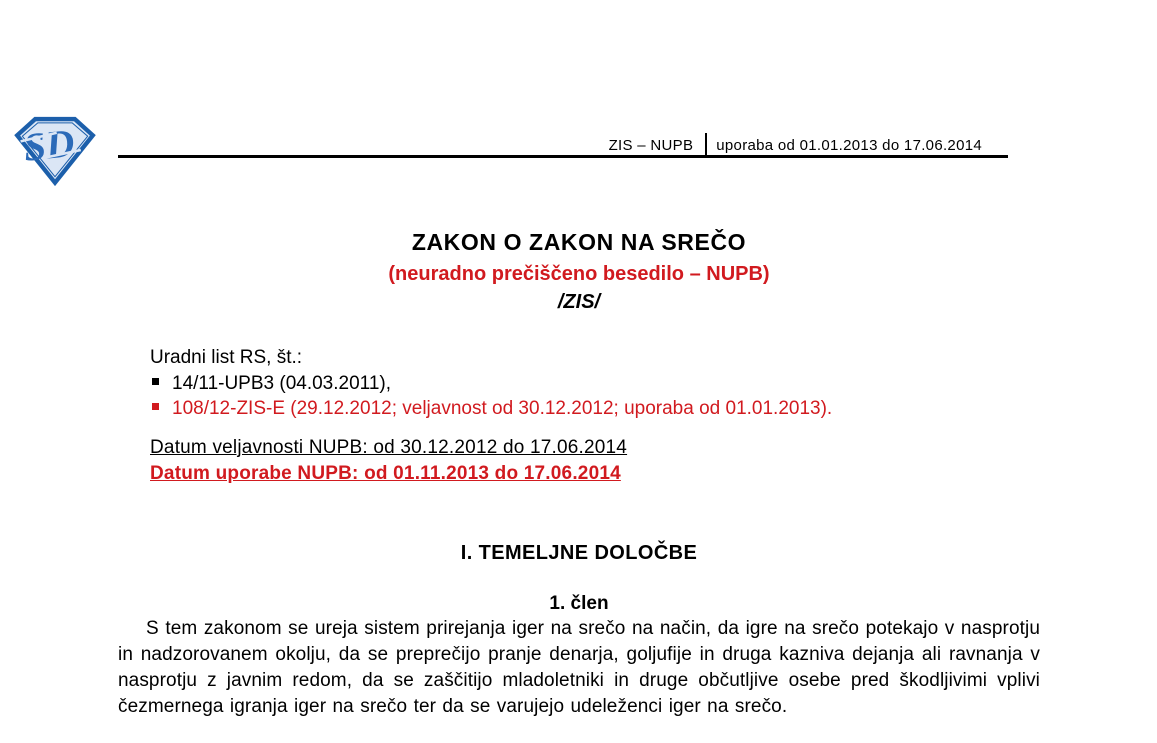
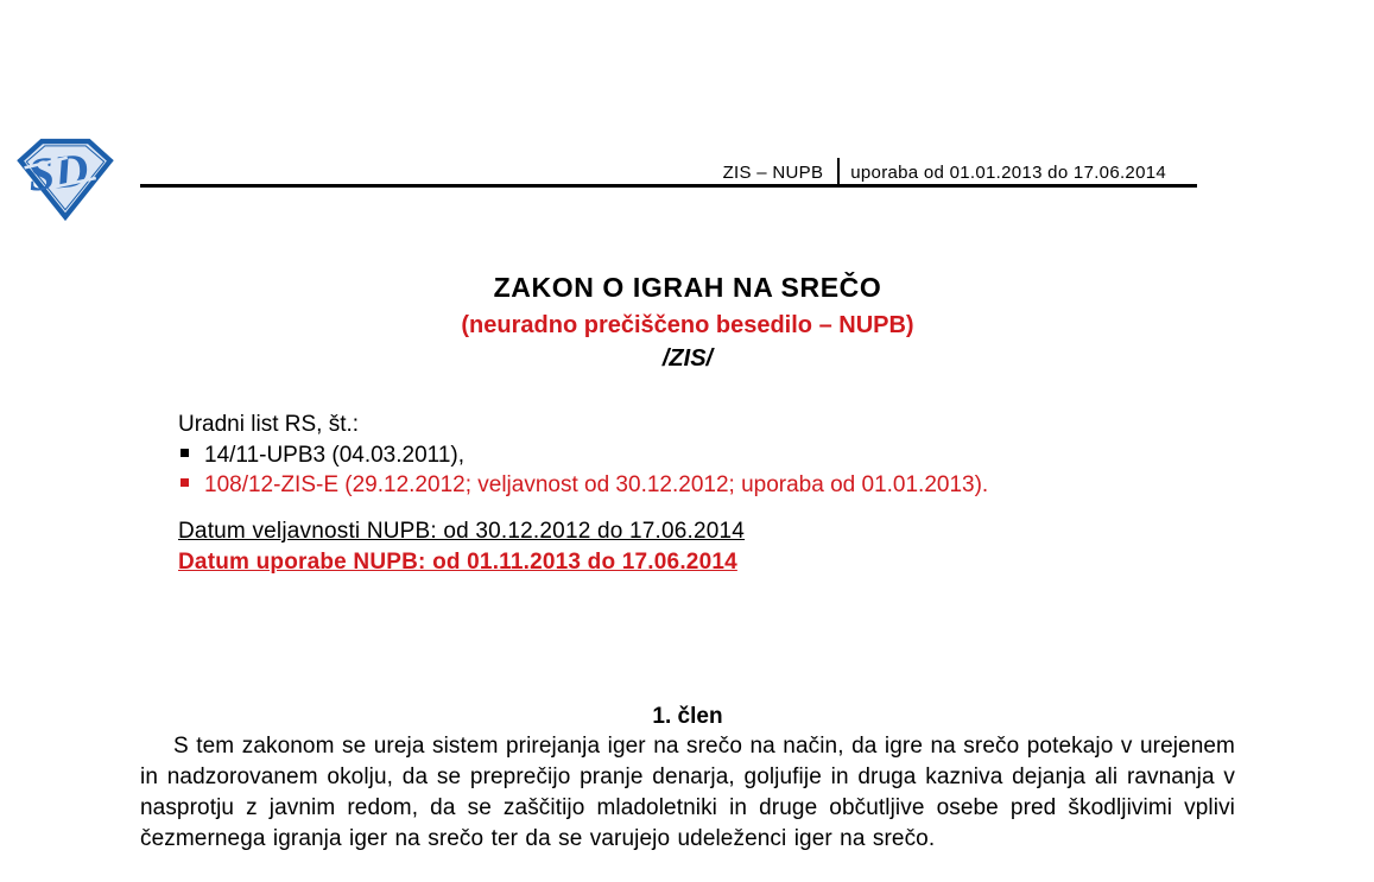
  ZIS – NUPB
  uporaba od 01.01.2013 do 17.06.2014
- ZAKON O ZAKON NA SREČO
+ ZAKON O IGRAH NA SREČO
  (neuradno prečiščeno besedilo – NUPB)
  /ZIS/
  Uradni list RS, št.:
  14/11-UPB3 (04.03.2011),
  108/12-ZIS-E (29.12.2012; veljavnost od 30.12.2012; uporaba od 01.01.2013).
  Datum veljavnosti NUPB: od 30.12.2012 do 17.06.2014
  Datum uporabe NUPB: od 01.11.2013 do 17.06.2014
- I. TEMELJNE DOLOČBE
  1. člen
- S tem zakonom se ureja sistem prirejanja iger na srečo na način, da igre na srečo potekajo v nasprotju in nadzorovanem okolju, da se preprečijo pranje denarja, goljufije in druga kazniva dejanja ali ravnanja v nasprotju z javnim redom, da se zaščitijo mladoletniki in druge občutljive osebe pred škodljivimi vplivi čezmernega igranja iger na srečo ter da se varujejo udeleženci iger na srečo.
+ S tem zakonom se ureja sistem prirejanja iger na srečo na način, da igre na srečo potekajo v urejenem in nadzorovanem okolju, da se preprečijo pranje denarja, goljufije in druga kazniva dejanja ali ravnanja v nasprotju z javnim redom, da se zaščitijo mladoletniki in druge občutljive osebe pred škodljivimi vplivi čezmernega igranja iger na srečo ter da se varujejo udeleženci iger na srečo.
